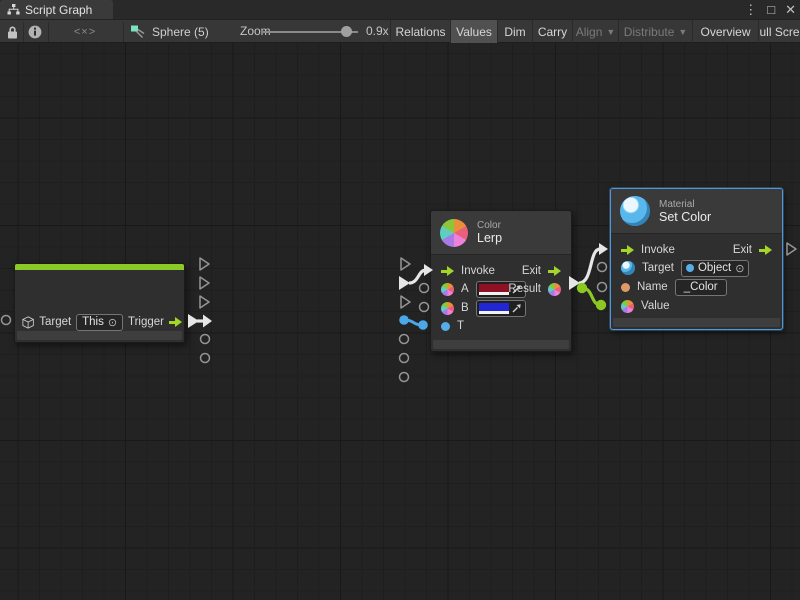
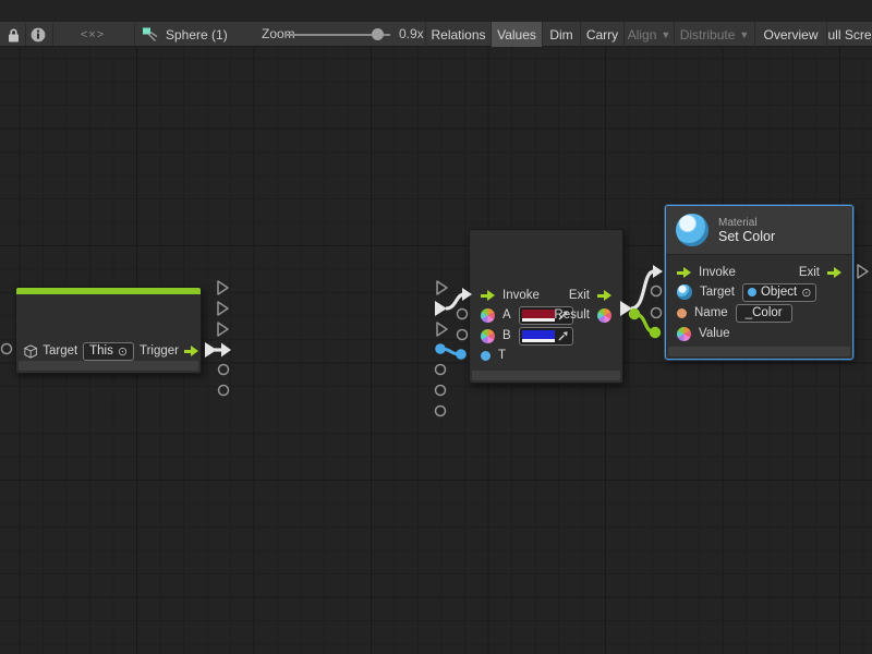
- Script Graph
- ⋮
- □
- ✕
  <×>
- Sphere (5)
+ Sphere (1)
  Zoo
  0.9x
  Relations
  Values
  Dim
  Carry
  Align
  ▼
  Distribute
  ▼
  Overview
  ull Scre
  Target
  This
  ⊙
  Trigger
- Color
- Lerp
  Invoke
  Exit
  A
  Result
  B
  T
  Material
  Set Color
  Invoke
  Exit
  Target
  Object
  ⊙
  Name
  _Color
  Value
